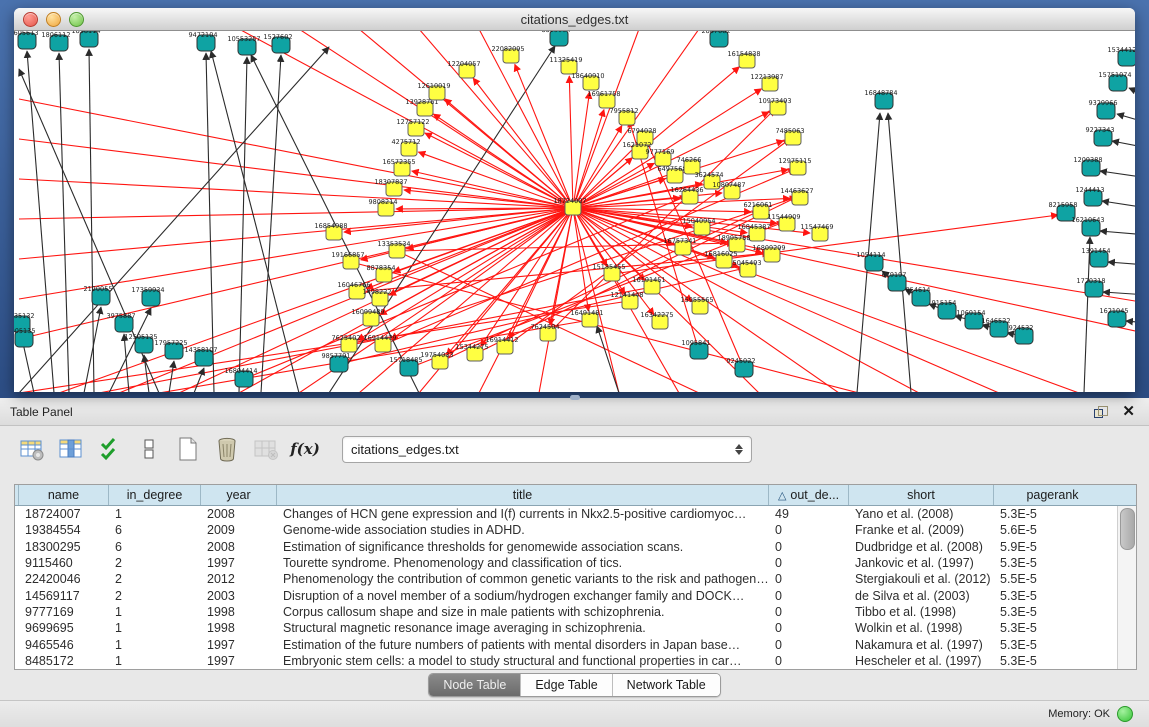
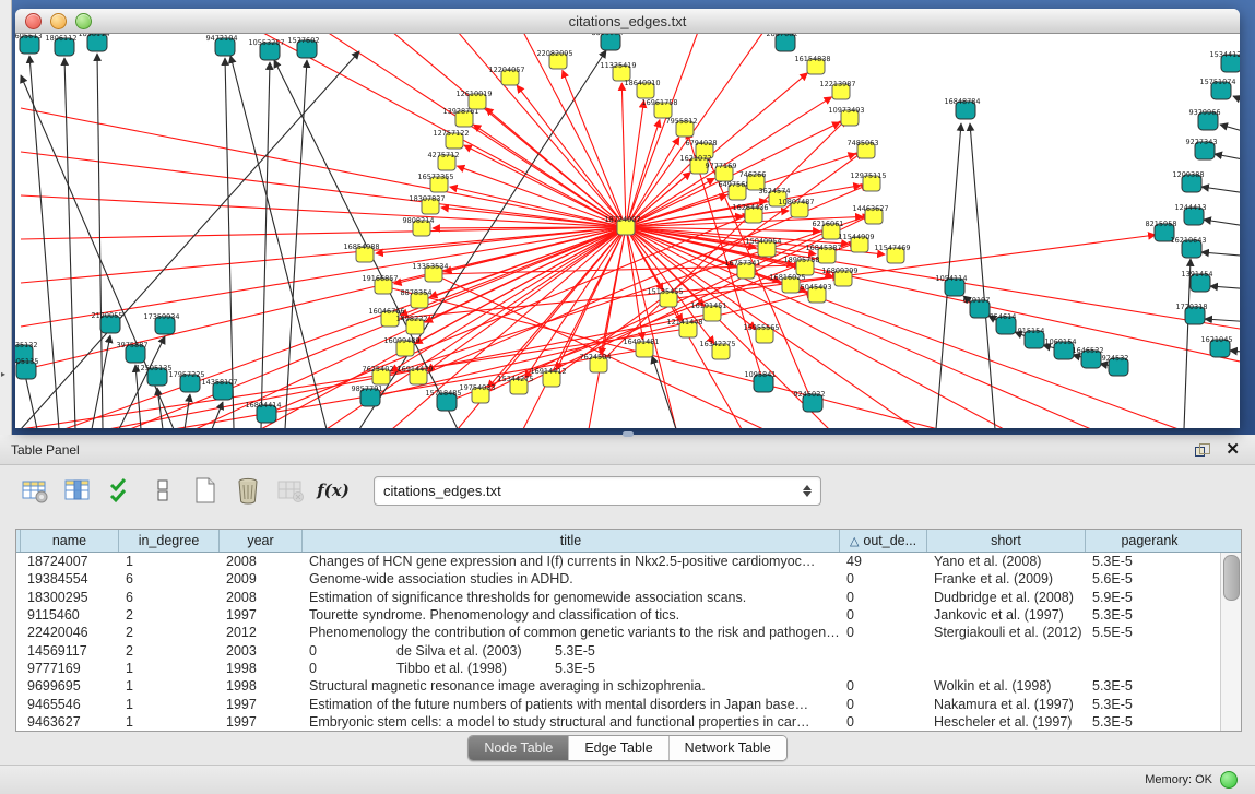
+ ▸
  citations_edges.txt
  18724007
  11325419
  18640910
  16961758
  7955812
  6794028
  1621072
  9777169
  649756
  746266
  3624574
  10807487
  16264436
  16154838
  12213987
  10973493
  7485063
  12975115
  14463627
  6216061
  11544909
  16845387
  18995758
  16809299
  5045493
  16816025
  15040954
  16757341
  13353534
  16854988
  19166857
  8878354
  16046766
  1498222
  16099489
  7625402
  16914479
  15135455
  16191451
  12141448
  16491481
  7624504
  16914412
  13928761
  12757122
  4275712
  16572355
  18307837
  9808214
  12610019
  12204057
  22082095
  15344275
  19754033
  16342275
  15955565
  11547469
  2887682
  16848784
  15751074
  9329966
  9227343
  1209388
  1244413
  8215958
  16210643
  1391454
  1720318
  1621045
  1054114
  679197
  954614
  915154
  1069154
  1646522
  924532
  17359934
  3975887
  12505135
  17957225
  14358107
  2120055
  9857791
  15718485
  16804414
  1095841
  9245022
  605613
  1806112
  1858114
  9472104
  10553257
  1527602
  05135
  1534412
  Table Panel
  ✕
  f(x)
  citations_edges.txt
  name
  in_degree
  year
  title
  △
  out_de...
  short
  pagerank
  18724007
  1
  2008
  Changes of HCN gene expression and I(f) currents in Nkx2.5-positive cardiomyoc…
  49
  Yano et al. (2008)
  5.3E-5
  19384554
  6
  2009
  Genome-wide association studies in ADHD.
  0
  Franke et al. (2009)
  5.6E-5
  18300295
  6
  2008
  Estimation of significance thresholds for genomewide association scans.
  0
  Dudbridge et al. (2008)
  5.9E-5
  9115460
  2
  1997
  Tourette syndrome. Phenomenology and classification of tics.
  0
  Jankovic et al. (1997)
  5.3E-5
  22420046
  2
  2012
  Phenomenology the contribution of common genetic variants to the risk and pathogen…
  0
  Stergiakouli et al. (2012)
  5.5E-5
  14569117
  2
  2003
- Disruption of a novel member of a sodium/hydrogen exchanger family and DOCK…
  0
  de Silva et al. (2003)
  5.3E-5
  9777169
  1
  1998
- Corpus callosum shape and size in male patients with schizophrenia.
  0
  Tibbo et al. (1998)
  5.3E-5
  9699695
  1
  1998
  Structural magnetic resonance image averaging in schizophrenia.
  0
  Wolkin et al. (1998)
  5.3E-5
  9465546
  1
  1997
  Estimation of the future numbers of patients with mental disorders in Japan base…
  0
  Nakamura et al. (1997)
  5.3E-5
- 8485172
+ 9463627
  1
  1997
  Embryonic stem cells: a model to study structural and functional properties in car…
  0
  Hescheler et al. (1997)
  5.3E-5
  Node Table
  Edge Table
  Network Table
  Memory: OK
